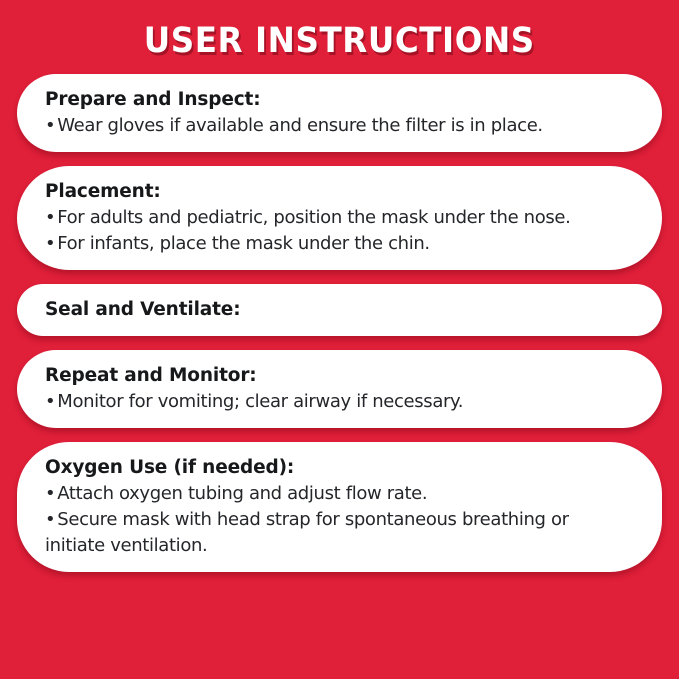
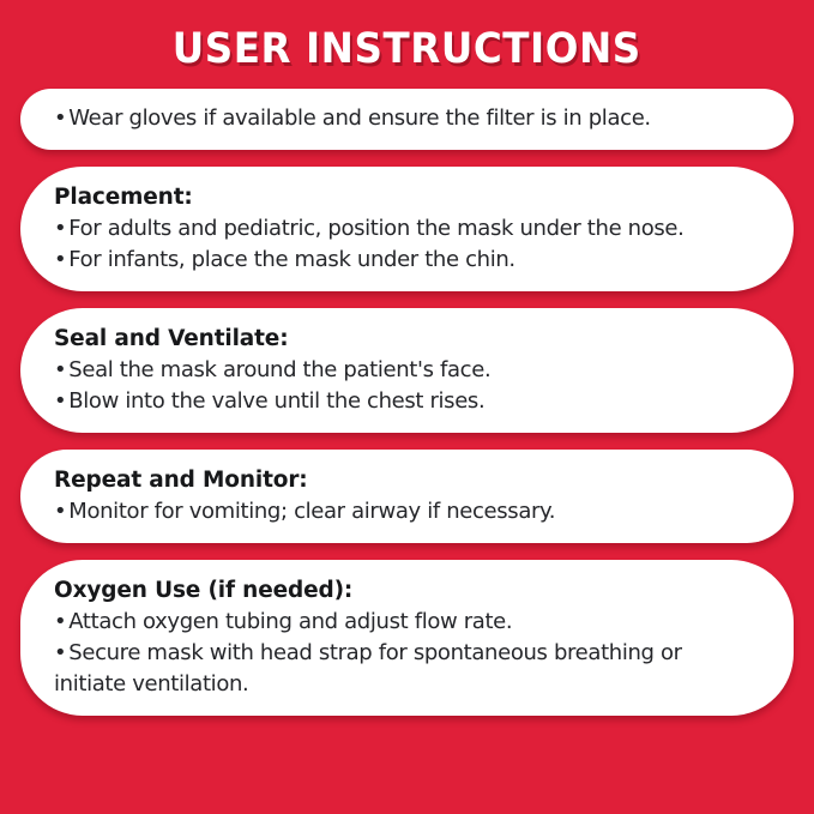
  USER INSTRUCTIONS
- Prepare and Inspect:
  •Wear gloves if available and ensure the filter is in place.
  Placement:
  •For adults and pediatric, position the mask under the nose.
  •For infants, place the mask under the chin.
  Seal and Ventilate:
+ •Seal the mask around the patient's face.
+ •Blow into the valve until the chest rises.
  Repeat and Monitor:
  •Monitor for vomiting; clear airway if necessary.
  Oxygen Use (if needed):
  •Attach oxygen tubing and adjust flow rate.
  •Secure mask with head strap for spontaneous breathing or initiate ventilation.
